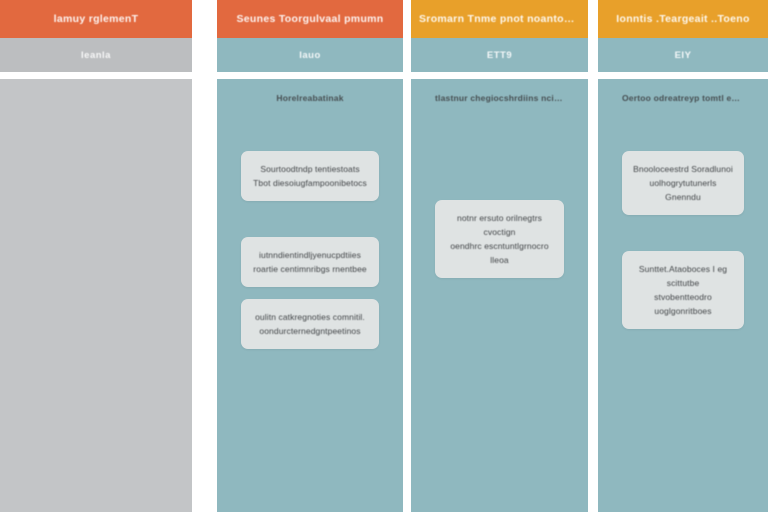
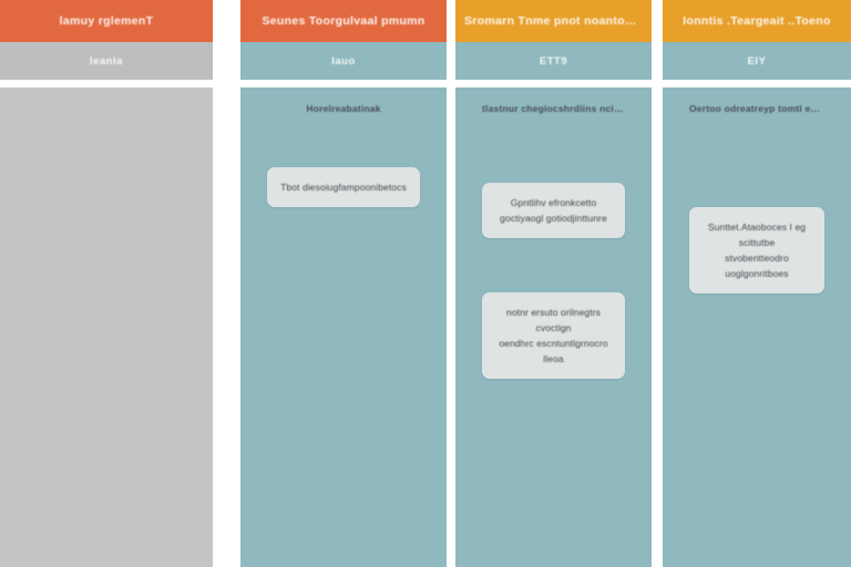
  lamuy rglemenT
  Ieanla
  Seunes Toorgulvaal pmumn
  Iauo
  Horelreabatinak
- Sourtoodtndp tentiestoats
  Tbot diesoiugfampoonibetocs
- iutnndientindljyenucpdtiies
- roartie centimnribgs rnentbee
- oulitn catkregnoties comnitil.
- oondurcternedgntpeetinos
  Sromarn Tnme pnot noantoaxd
  ETT9
  tlastnur chegiocshrdiins ncitn
+ Gpntlihv efronkcetto
+ goctiyaogl gotiodjinttunre
  notnr ersuto orilnegtrs cvoctign
  oendhrc escntuntlgrnocro lleoa
  Ionntis .Teargeait ..Toeno
  EIY
  Oertoo odreatreyp tomtl eezt
- Bnooloceestrd Soradlunoi
- uolhogrytutunerls Gnenndu
  Sunttet.Ataoboces I eg scittutbe
  stvobentteodro uoglgonritboes
